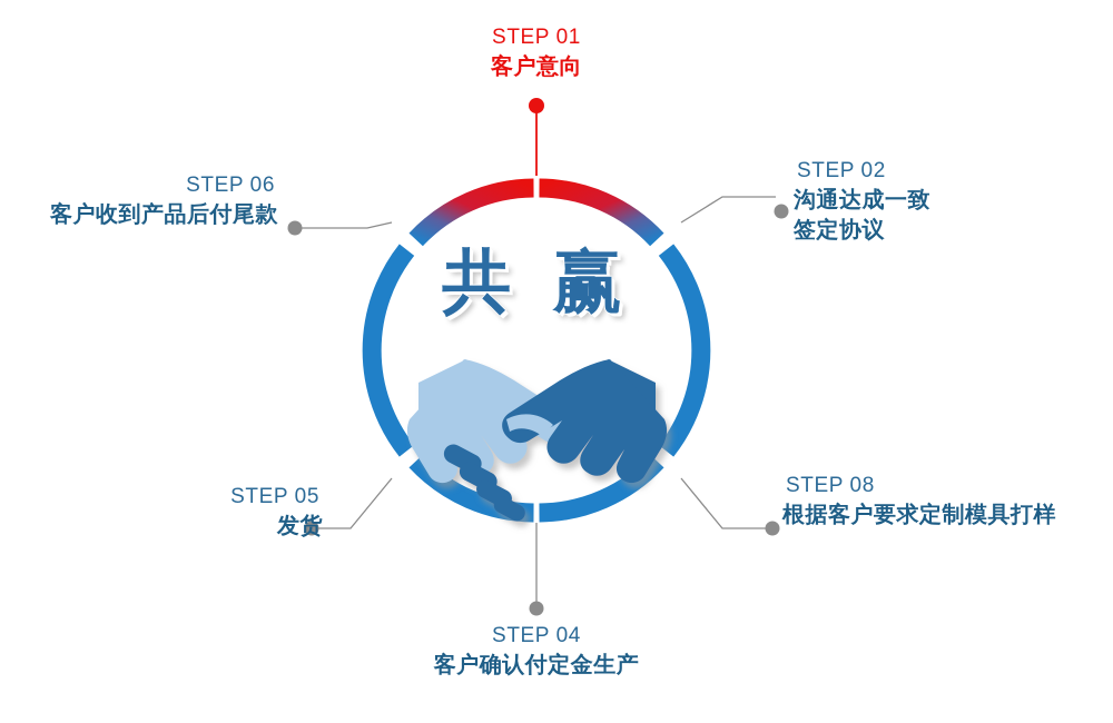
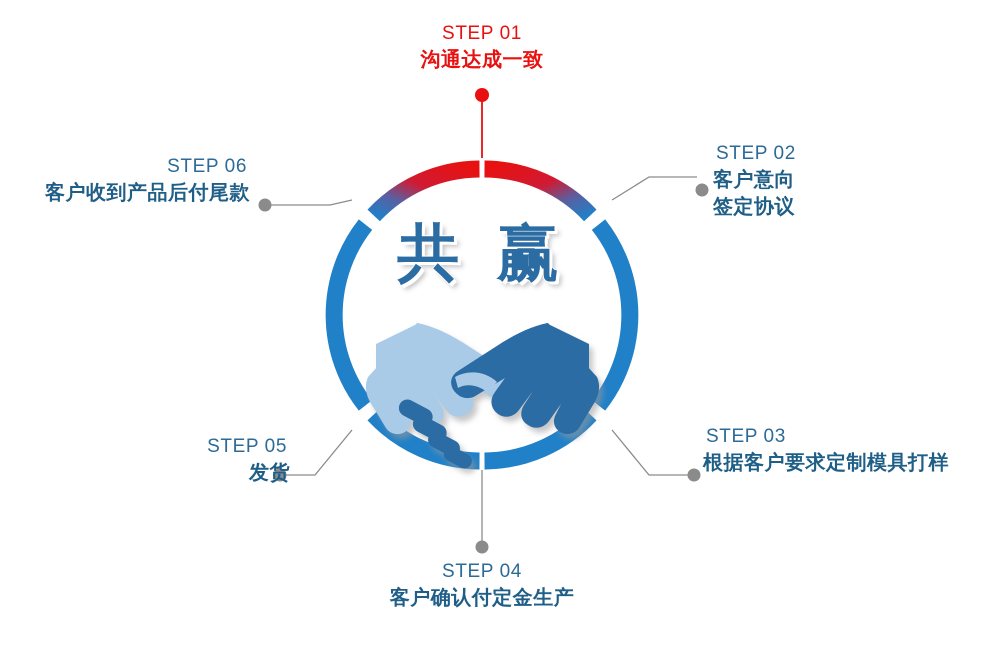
  共 赢
  STEP 01
- 客户意向
+ 沟通达成一致
  STEP 02
- 沟通达成一致
+ 客户意向
  签定协议
- STEP 08
+ STEP 03
  根据客户要求定制模具打样
  STEP 04
  客户确认付定金生产
  STEP 05
  发货
  STEP 06
  客户收到产品后付尾款
